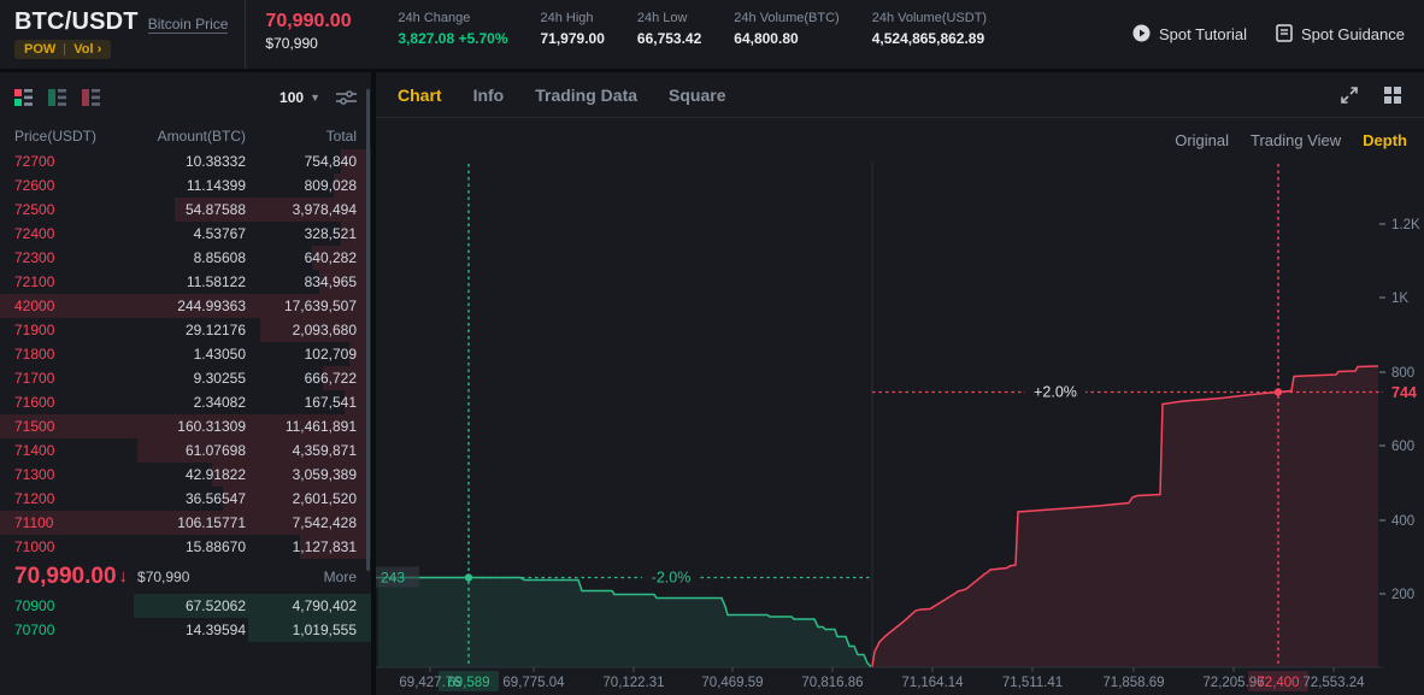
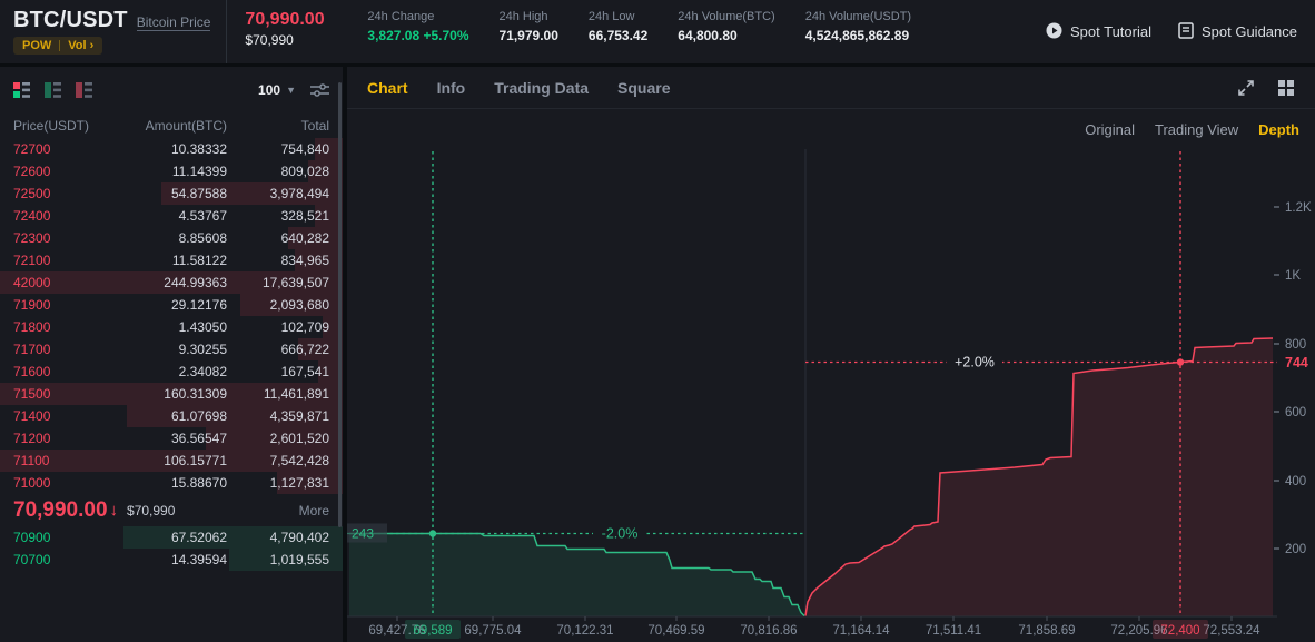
  BTC/USDT
  Bitcoin Price
  POW
  Vol ›
  70,990.00
  $70,990
  24h Change
  3,827.08 +5.70%
  24h High
  71,979.00
  24h Low
  66,753.42
  24h Volume(BTC)
  64,800.80
  24h Volume(USDT)
  4,524,865,862.89
  Spot Tutorial
  Spot Guidance
  100
  ▼
  Price(USDT)
  Amount(BTC)
  Total
  72700
  10.38332
  754,840
  72600
  11.14399
  809,028
  72500
  54.87588
  3,978,494
  72400
  4.53767
  328,521
  72300
  8.85608
  640,282
  72100
  11.58122
  834,965
  42000
  244.99363
  17,639,507
  71900
  29.12176
  2,093,680
  71800
  1.43050
  102,709
  71700
  9.30255
  666,722
  71600
  2.34082
  167,541
  71500
  160.31309
  11,461,891
  71400
  61.07698
  4,359,871
- 71300
- 42.91822
- 3,059,389
  71200
  36.56547
  2,601,520
  71100
  106.15771
  7,542,428
  71000
  15.88670
  1,127,831
  70,990.00
  ↓
  $70,990
  More
  70900
  67.52062
  4,790,402
  70700
  14.39594
  1,019,555
  Chart
  Info
  Trading Data
  Square
  Original
  Trading View
  Depth
  1.2K
  1K
  800
  600
  400
  200
  69,427.76
  69,775.04
  70,122.31
  70,469.59
  70,816.86
  71,164.14
  71,511.41
  71,858.69
  72,205.96
  72,553.24
  69,589
  72,400
  -2.0%
  +2.0%
  243
  744
